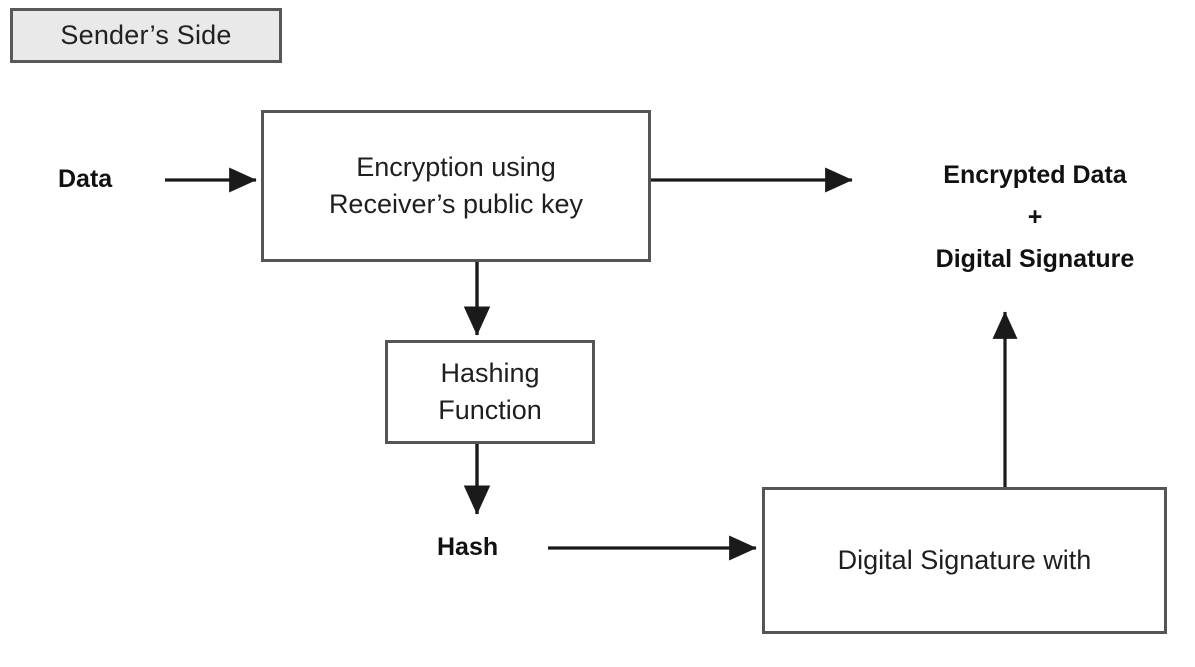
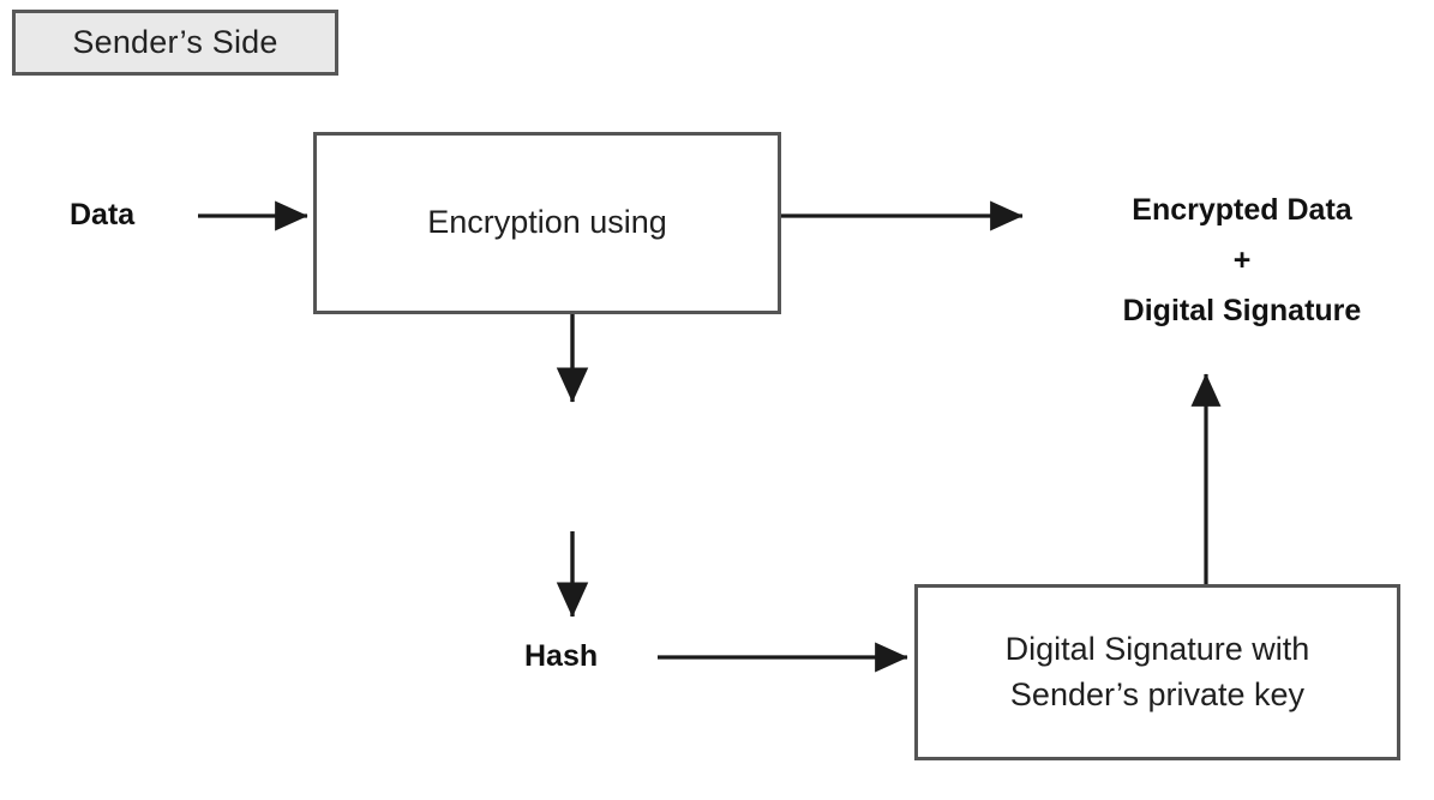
  Sender’s Side
  Data
  Encryption using
- Receiver’s public key
- Hashing
- Function
  Hash
  Digital Signature with
+ Sender’s private key
  Encrypted Data
  +
  Digital Signature
